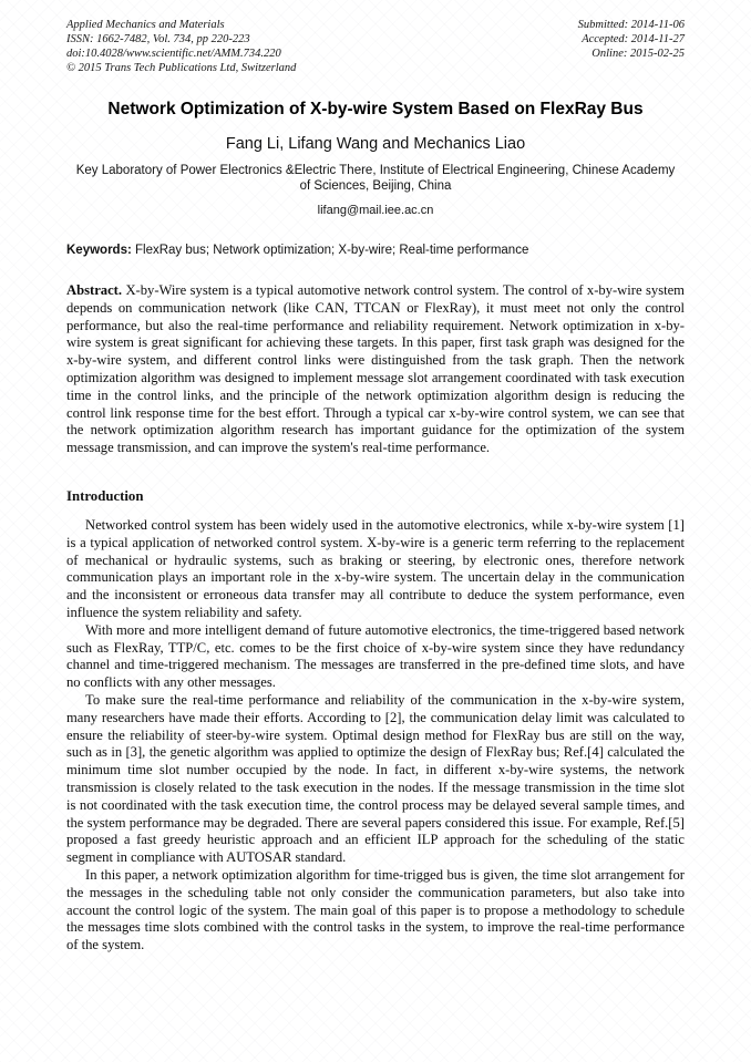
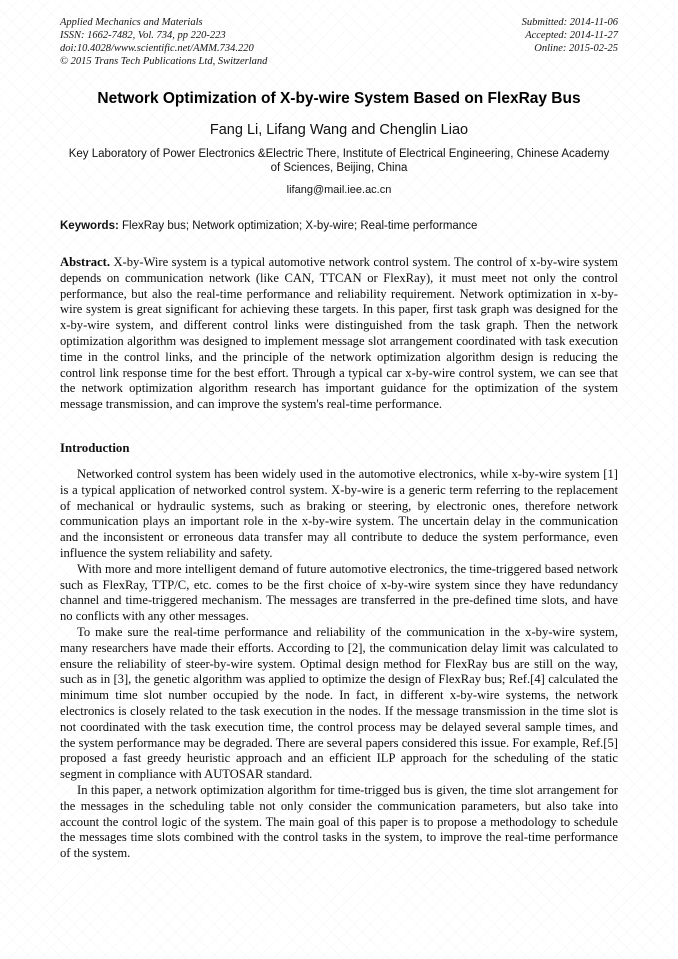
  Applied Mechanics and Materials
  ISSN: 1662-7482, Vol. 734, pp 220-223
  doi:10.4028/www.scientific.net/AMM.734.220
  © 2015 Trans Tech Publications Ltd, Switzerland
  Submitted: 2014-11-06
  Accepted: 2014-11-27
  Online: 2015-02-25
  Network Optimization of X-by-wire System Based on FlexRay Bus
- Fang Li, Lifang Wang and Mechanics Liao
+ Fang Li, Lifang Wang and Chenglin Liao
  Key Laboratory of Power Electronics &Electric There, Institute of Electrical Engineering, Chinese Academy of Sciences, Beijing, China
  lifang@mail.iee.ac.cn
  Keywords: FlexRay bus; Network optimization; X-by-wire; Real-time performance
  Abstract. X-by-Wire system is a typical automotive network control system. The control of x-by-wire system depends on communication network (like CAN, TTCAN or FlexRay), it must meet not only the control performance, but also the real-time performance and reliability requirement. Network optimization in x-by-wire system is great significant for achieving these targets. In this paper, first task graph was designed for the x-by-wire system, and different control links were distinguished from the task graph. Then the network optimization algorithm was designed to implement message slot arrangement coordinated with task execution time in the control links, and the principle of the network optimization algorithm design is reducing the control link response time for the best effort. Through a typical car x-by-wire control system, we can see that the network optimization algorithm research has important guidance for the optimization of the system message transmission, and can improve the system's real-time performance.
  Introduction
  Networked control system has been widely used in the automotive electronics, while x-by-wire system [1] is a typical application of networked control system. X-by-wire is a generic term referring to the replacement of mechanical or hydraulic systems, such as braking or steering, by electronic ones, therefore network communication plays an important role in the x-by-wire system. The uncertain delay in the communication and the inconsistent or erroneous data transfer may all contribute to deduce the system performance, even influence the system reliability and safety.
  With more and more intelligent demand of future automotive electronics, the time-triggered based network such as FlexRay, TTP/C, etc. comes to be the first choice of x-by-wire system since they have redundancy channel and time-triggered mechanism. The messages are transferred in the pre-defined time slots, and have no conflicts with any other messages.
- To make sure the real-time performance and reliability of the communication in the x-by-wire system, many researchers have made their efforts. According to [2], the communication delay limit was calculated to ensure the reliability of steer-by-wire system. Optimal design method for FlexRay bus are still on the way, such as in [3], the genetic algorithm was applied to optimize the design of FlexRay bus; Ref.[4] calculated the minimum time slot number occupied by the node. In fact, in different x-by-wire systems, the network transmission is closely related to the task execution in the nodes. If the message transmission in the time slot is not coordinated with the task execution time, the control process may be delayed several sample times, and the system performance may be degraded. There are several papers considered this issue. For example, Ref.[5] proposed a fast greedy heuristic approach and an efficient ILP approach for the scheduling of the static segment in compliance with AUTOSAR standard.
+ To make sure the real-time performance and reliability of the communication in the x-by-wire system, many researchers have made their efforts. According to [2], the communication delay limit was calculated to ensure the reliability of steer-by-wire system. Optimal design method for FlexRay bus are still on the way, such as in [3], the genetic algorithm was applied to optimize the design of FlexRay bus; Ref.[4] calculated the minimum time slot number occupied by the node. In fact, in different x-by-wire systems, the network electronics is closely related to the task execution in the nodes. If the message transmission in the time slot is not coordinated with the task execution time, the control process may be delayed several sample times, and the system performance may be degraded. There are several papers considered this issue. For example, Ref.[5] proposed a fast greedy heuristic approach and an efficient ILP approach for the scheduling of the static segment in compliance with AUTOSAR standard.
  In this paper, a network optimization algorithm for time-trigged bus is given, the time slot arrangement for the messages in the scheduling table not only consider the communication parameters, but also take into account the control logic of the system. The main goal of this paper is to propose a methodology to schedule the messages time slots combined with the control tasks in the system, to improve the real-time performance of the system.
